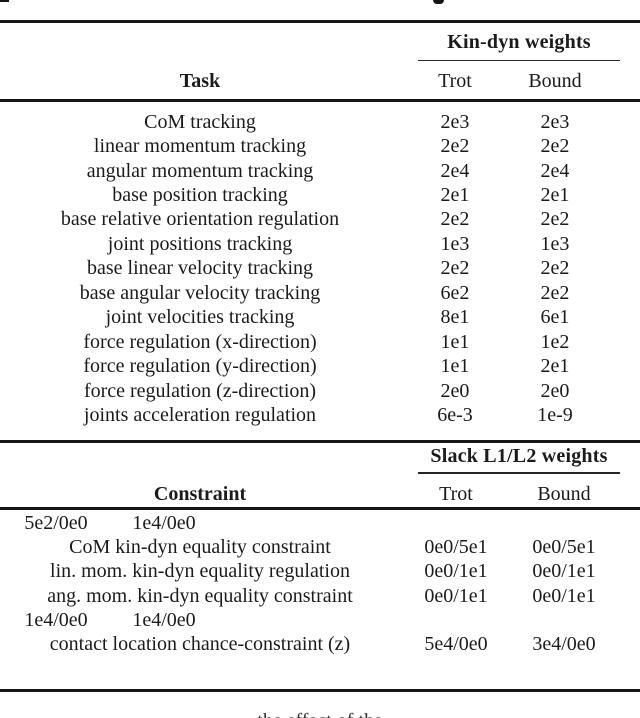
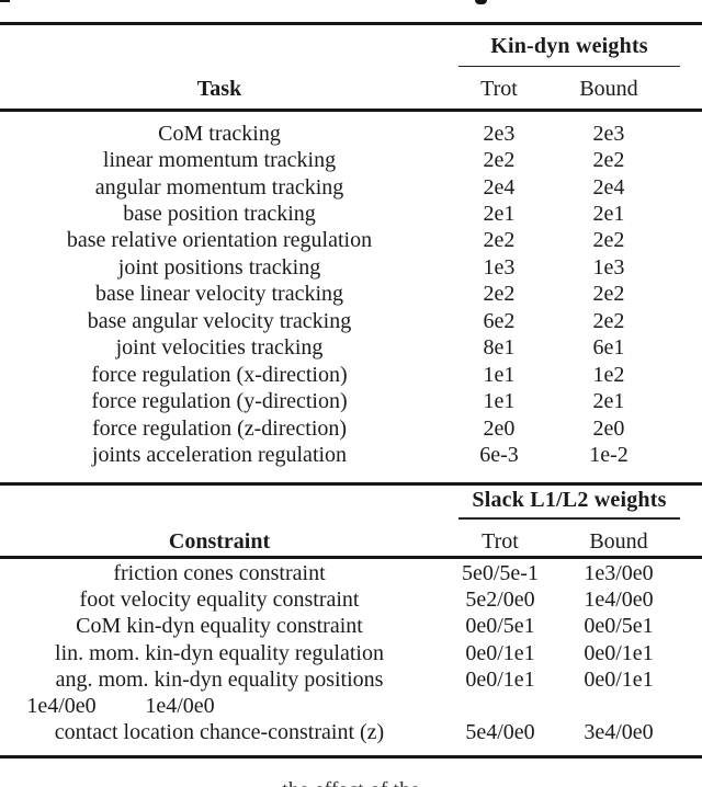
  Kin-dyn weights
  Task
  Trot
  Bound
  CoM tracking
  2e3
  2e3
  linear momentum tracking
  2e2
  2e2
  angular momentum tracking
  2e4
  2e4
  base position tracking
  2e1
  2e1
  base relative orientation regulation
  2e2
  2e2
  joint positions tracking
  1e3
  1e3
  base linear velocity tracking
  2e2
  2e2
  base angular velocity tracking
  6e2
  2e2
  joint velocities tracking
  8e1
  6e1
  force regulation (x-direction)
  1e1
  1e2
  force regulation (y-direction)
  1e1
  2e1
  force regulation (z-direction)
  2e0
  2e0
  joints acceleration regulation
  6e-3
- 1e-9
+ 1e-2
  Slack L1/L2 weights
  Constraint
  Trot
  Bound
+ friction cones constraint
+ 5e0/5e-1
+ 1e3/0e0
+ foot velocity equality constraint
  5e2/0e0
  1e4/0e0
  CoM kin-dyn equality constraint
  0e0/5e1
  0e0/5e1
  lin. mom. kin-dyn equality regulation
  0e0/1e1
  0e0/1e1
- ang. mom. kin-dyn equality constraint
+ ang. mom. kin-dyn equality positions
  0e0/1e1
  0e0/1e1
  1e4/0e0
  1e4/0e0
  contact location chance-constraint (z)
  5e4/0e0
  3e4/0e0
